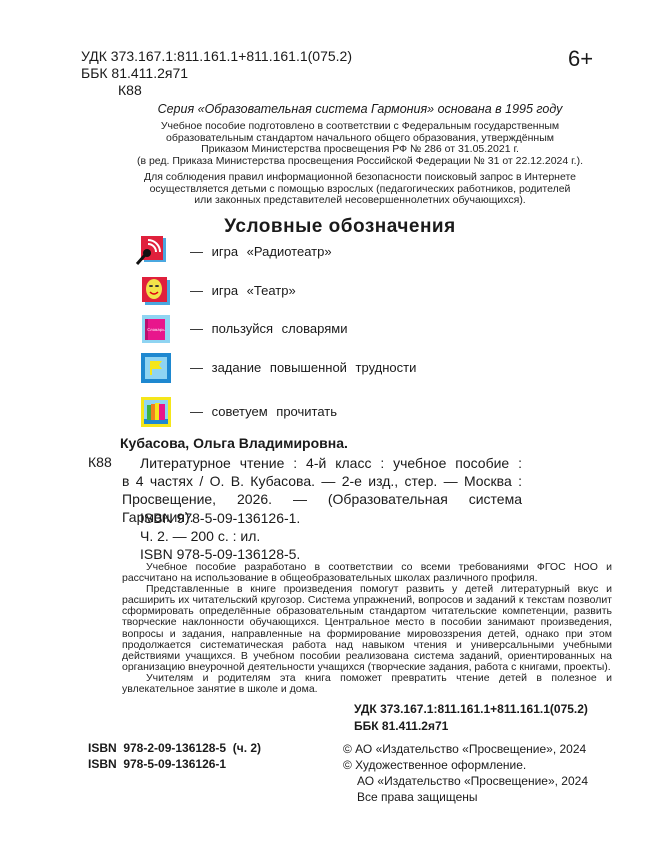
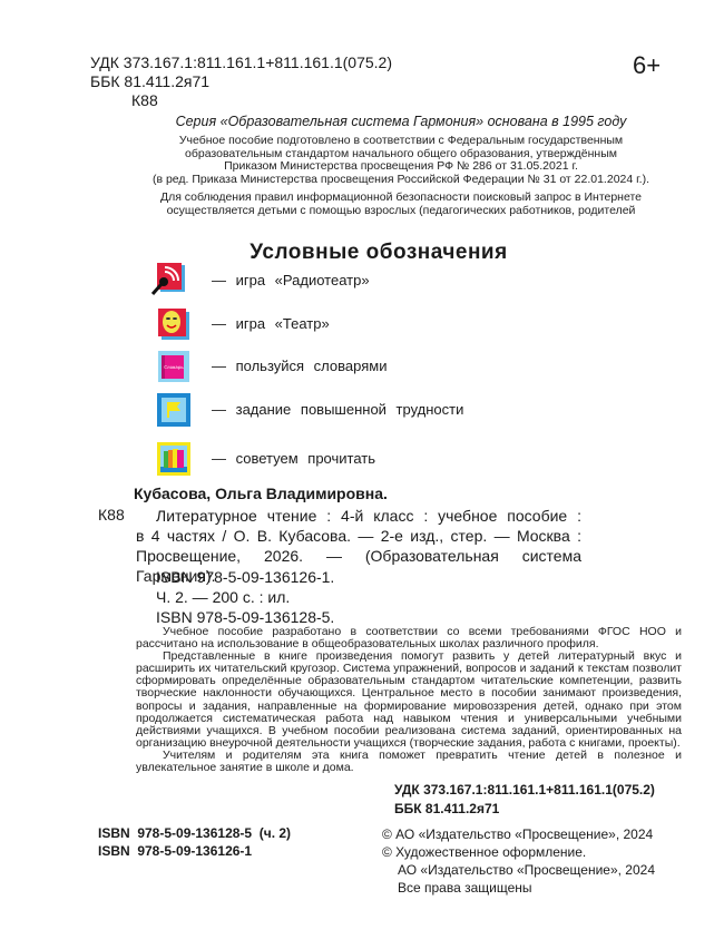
  УДК 373.167.1:811.161.1+811.161.1(075.2)
  ББК 81.411.2я71
  К88
  6+
  Серия «Образовательная система Гармония» основана в 1995 году
  Учебное пособие подготовлено в соответствии с Федеральным государственным
  образовательным стандартом начального общего образования, утверждённым
  Приказом Министерства просвещения РФ № 286 от 31.05.2021 г.
- (в ред. Приказа Министерства просвещения Российской Федерации № 31 от 22.12.2024 г.).
+ (в ред. Приказа Министерства просвещения Российской Федерации № 31 от 22.01.2024 г.).
  Для соблюдения правил информационной безопасности поисковый запрос в Интернете
  осуществляется детьми с помощью взрослых (педагогических работников, родителей
- или законных представителей несовершеннолетних обучающихся).
  Условные обозначения
  — игра «Радиотеатр»
  — игра «Театр»
  — пользуйся словарями
  — задание повышенной трудности
  — советуем прочитать
  Кубасова, Ольга Владимировна.
  К88
  Литературное чтение : 4-й класс : учебное пособие :
  в 4 частях / О. В. Кубасова. — 2-е изд., стер. — Москва :
  Просвещение, 2026. — (Образовательная система Гармония).
  ISBN 978-5-09-136126-1.
  Ч. 2. — 200 с. : ил.
  ISBN 978-5-09-136128-5.
  Учебное пособие разработано в соответствии со всеми требованиями ФГОС НОО и рассчитано на использование в общеобразовательных школах различного профиля.
  Представленные в книге произведения помогут развить у детей литературный вкус и расширить их читательский кругозор. Система упражнений, вопросов и заданий к текстам позволит сформировать определённые образовательным стандартом читательские компетенции, развить творческие наклонности обучающихся. Центральное место в пособии занимают произведения, вопросы и задания, направленные на формирование мировоззрения детей, однако при этом продолжается систематическая работа над навыком чтения и универсальными учебными действиями учащихся. В учебном пособии реализована система заданий, ориентированных на организацию внеурочной деятельности учащихся (творческие задания, работа с книгами, проекты).
  Учителям и родителям эта книга поможет превратить чтение детей в полезное и увлекательное занятие в школе и дома.
  УДК 373.167.1:811.161.1+811.161.1(075.2)
  ББК 81.411.2я71
- ISBN 978-2-09-136128-5 (ч. 2)
+ ISBN 978-5-09-136128-5 (ч. 2)
  ISBN 978-5-09-136126-1
  © АО «Издательство «Просвещение», 2024
  © Художественное оформление.
  АО «Издательство «Просвещение», 2024
  Все права защищены
